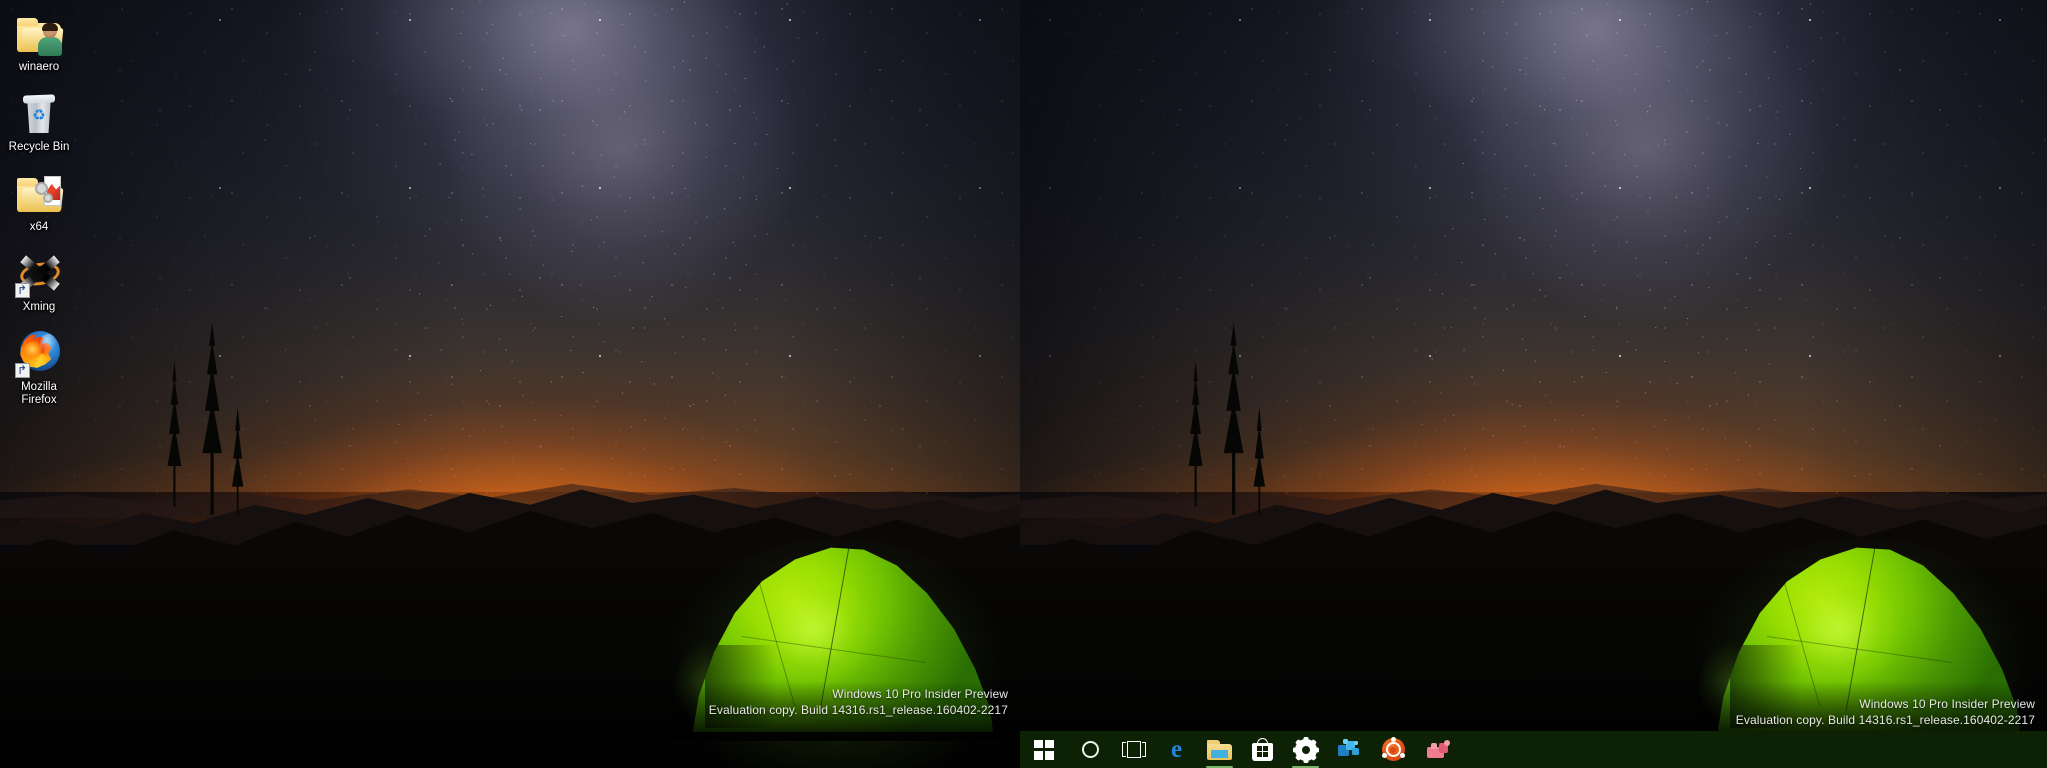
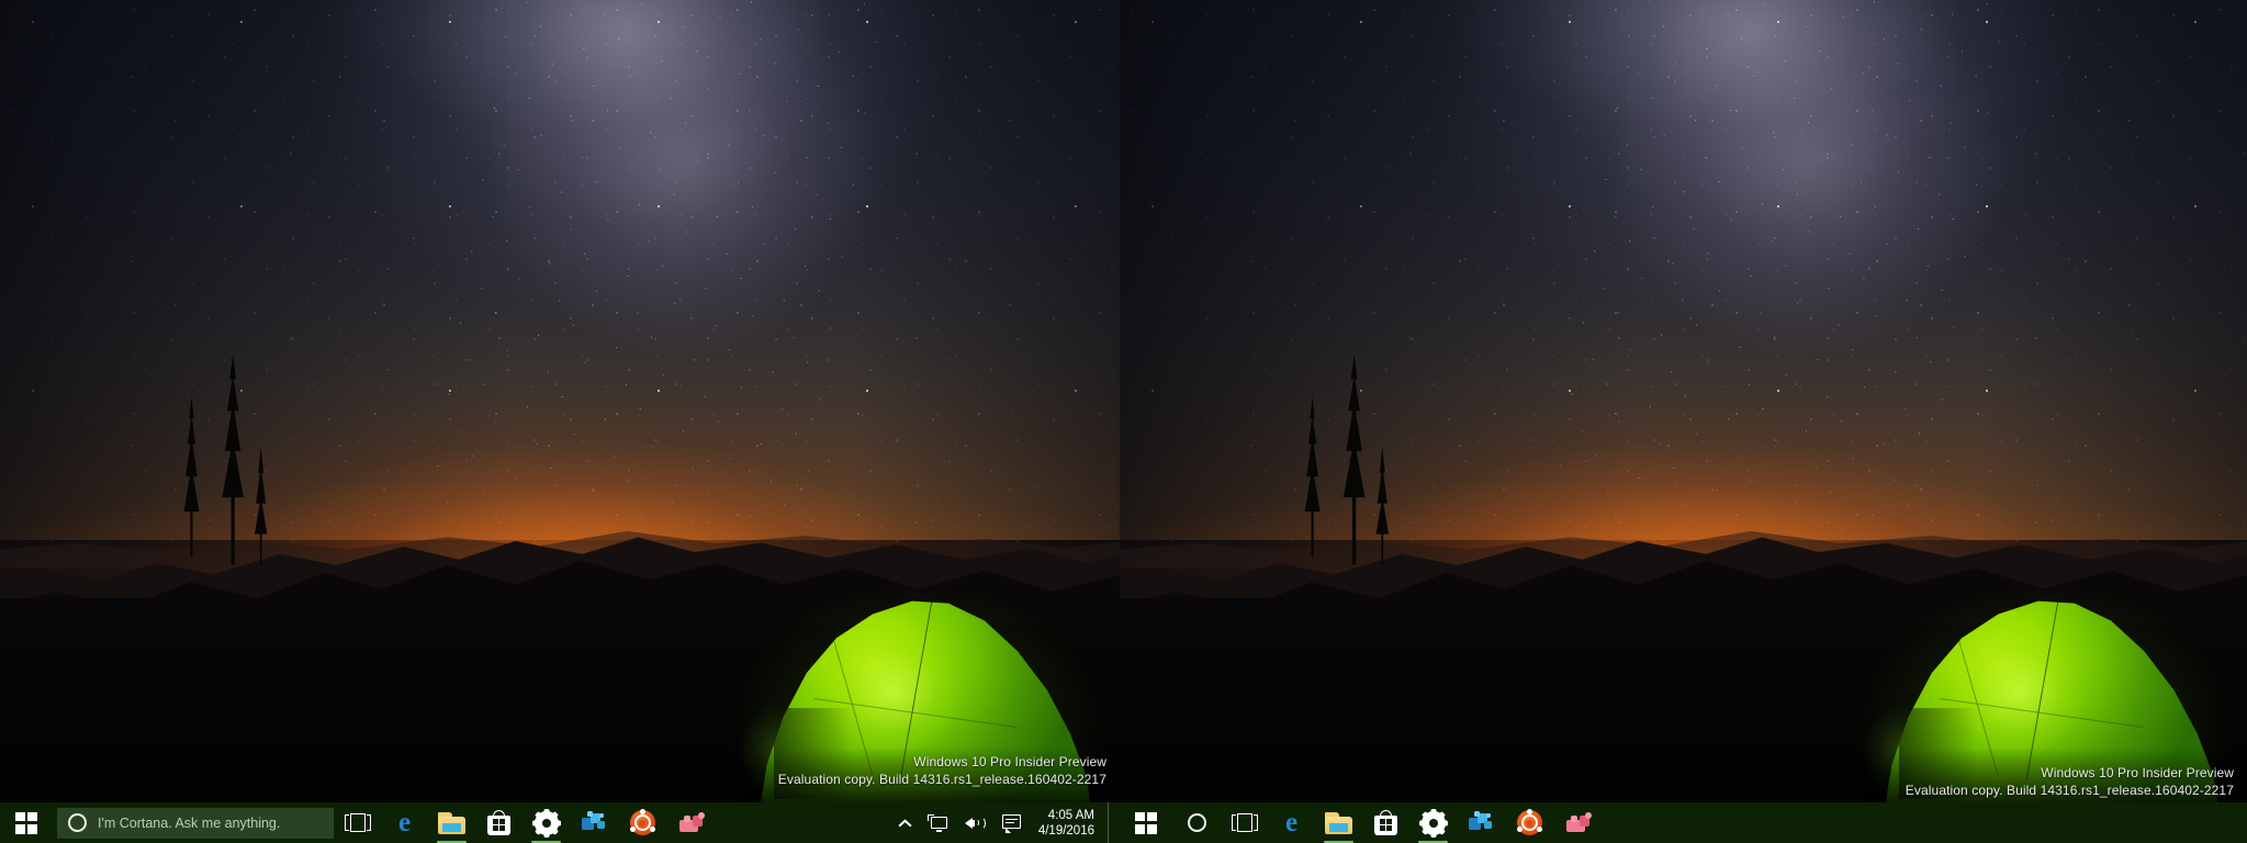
- winaero
- Recycle Bin
- x64
- Xming
- Mozilla Firefox
  Windows 10 Pro Insider Preview
  Evaluation copy. Build 14316.rs1_release.160402-2217
+ I'm Cortana. Ask me anything.
+ 4:05 AM
+ 4/19/2016
  Windows 10 Pro Insider Preview
  Evaluation copy. Build 14316.rs1_release.160402-2217
